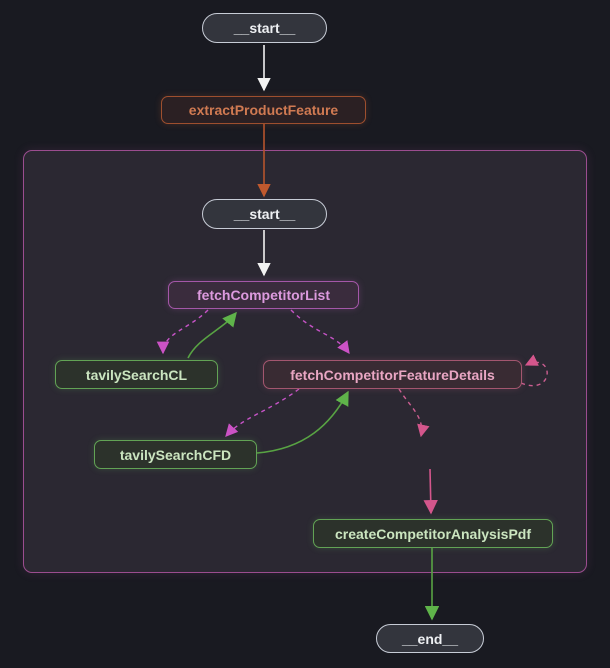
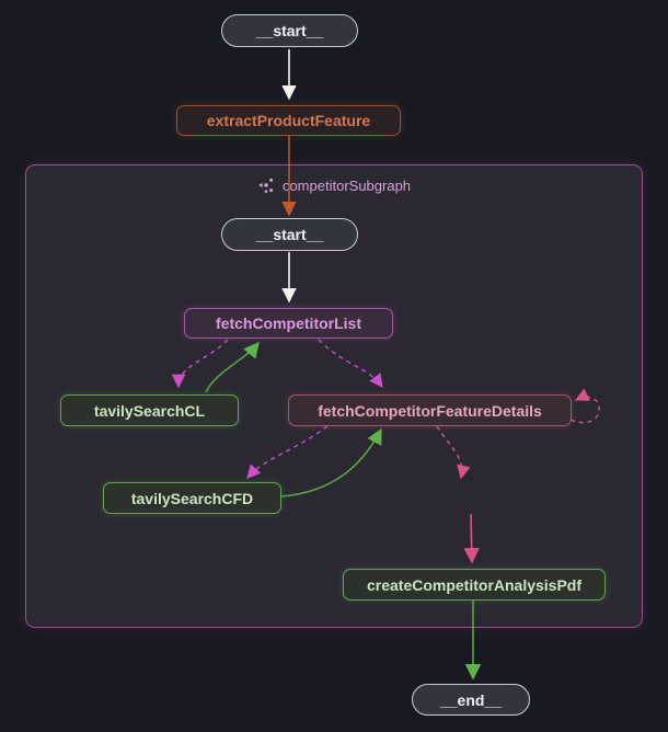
+ competitorSubgraph
  __start__
  extractProductFeature
  __start__
  fetchCompetitorList
  tavilySearchCL
  fetchCompetitorFeatureDetails
  tavilySearchCFD
  createCompetitorAnalysisPdf
  __end__
